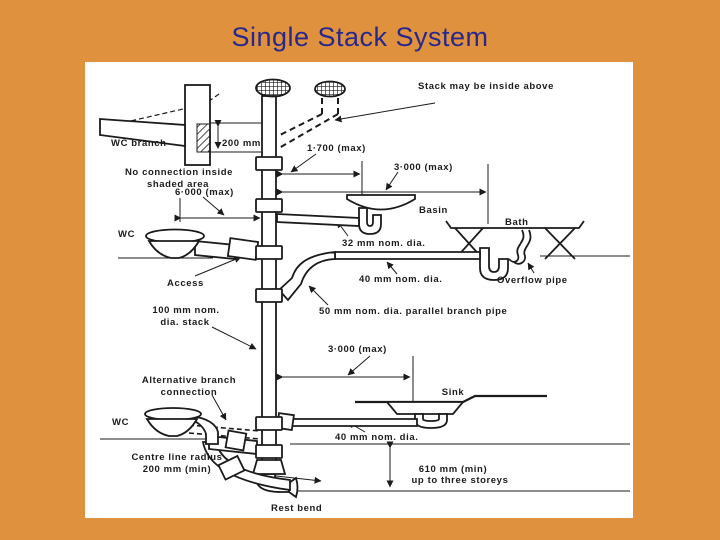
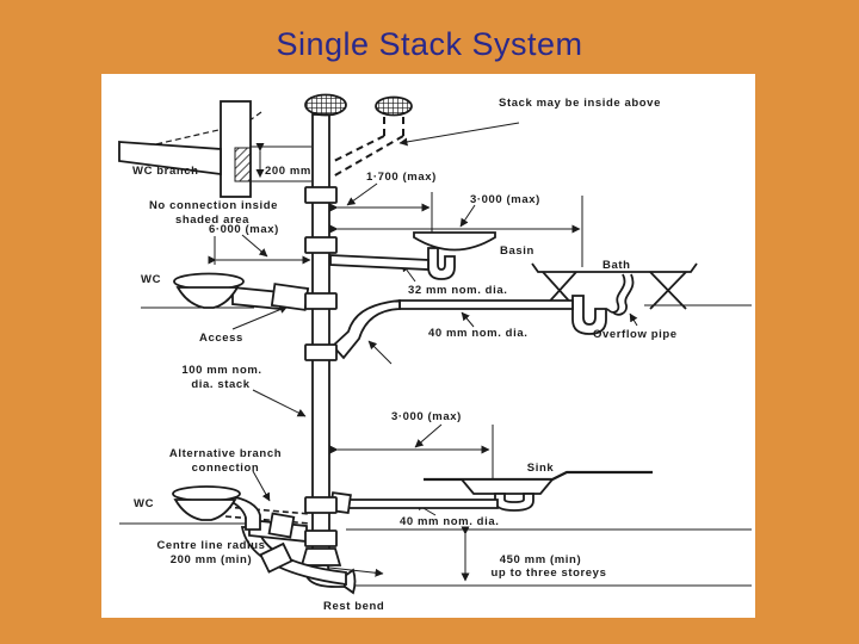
  Single Stack System
  WC branch
  200 mm
  No connection inside
  shaded area
  6·000 (max)
  Stack may be inside above
  1·700 (max)
  3·000 (max)
  Basin
  Bath
  WC
  32 mm nom. dia.
  Access
  40 mm nom. dia.
  Overflow pipe
  100 mm nom.
  dia. stack
- 50 mm nom. dia. parallel branch pipe
  3·000 (max)
  Alternative branch
  connection
  Sink
  WC
  40 mm nom. dia.
  Centre line radius
  200 mm (min)
- 610 mm (min)
+ 450 mm (min)
  up to three storeys
  Rest bend
